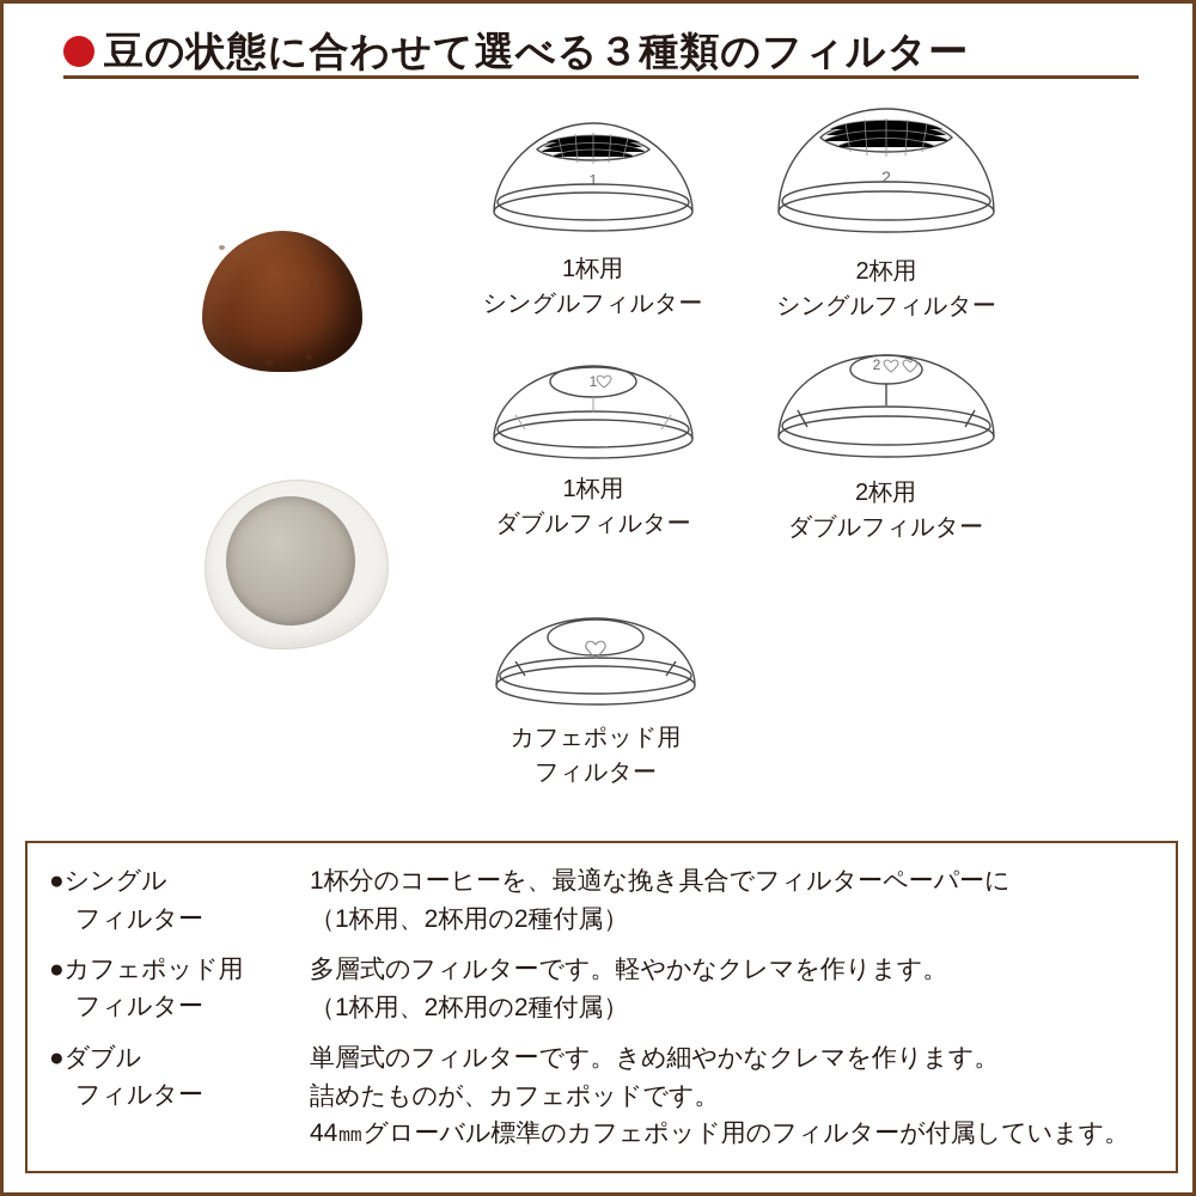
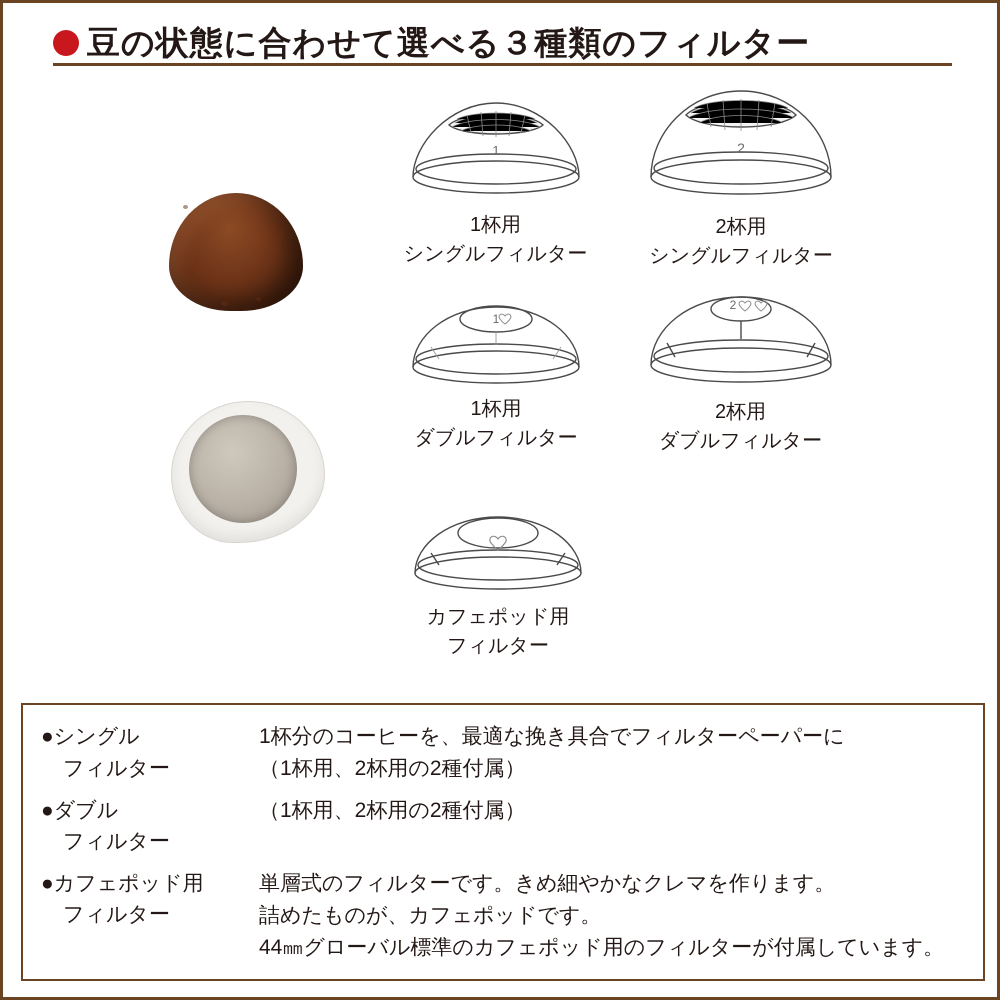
  豆の状態に合わせて選べる３種類のフィルター
  1
  1杯用
  シングルフィルター
  2
  2杯用
  シングルフィルター
  1
  1杯用
  ダブルフィルター
  2
  2杯用
  ダブルフィルター
  カフェポッド用
  フィルター
  ●シングル
  フィルター
  1杯分のコーヒーを、最適な挽き具合でフィルターペーパーに
  （1杯用、2杯用の2種付属）
- ●カフェポッド用
+ ●ダブル
  フィルター
- 多層式のフィルターです。軽やかなクレマを作ります。
  （1杯用、2杯用の2種付属）
- ●ダブル
+ ●カフェポッド用
  フィルター
  単層式のフィルターです。きめ細やかなクレマを作ります。
  詰めたものが、カフェポッドです。
  44㎜グローバル標準のカフェポッド用のフィルターが付属しています。
